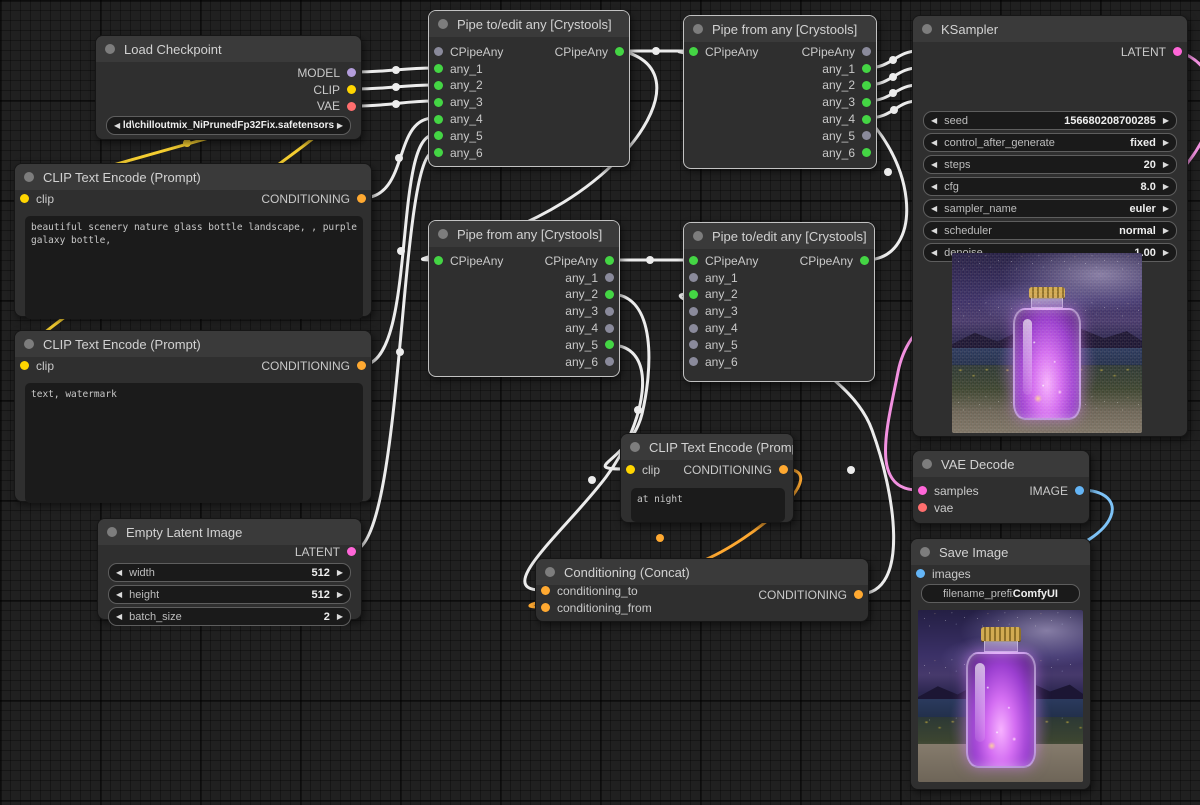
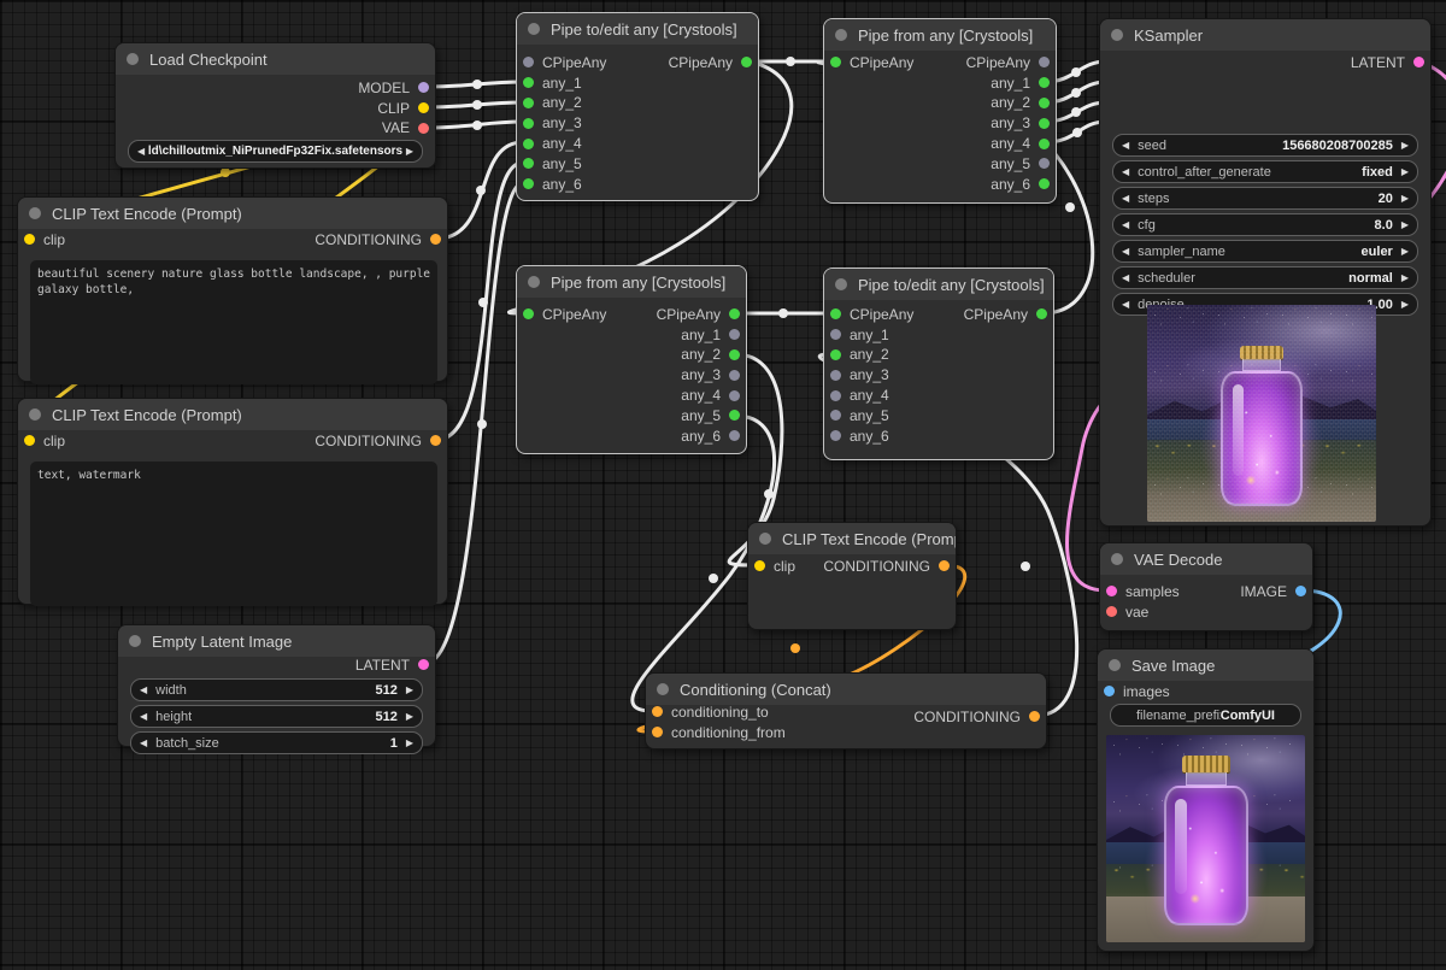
  Load Checkpoint
  MODEL
  CLIP
  VAE
  ◀
  ld\chilloutmix_NiPrunedFp32Fix.safetensors
  ▶
  CLIP Text Encode (Prompt)
  clip
  CONDITIONING
  beautiful scenery nature glass bottle landscape, , purple galaxy bottle,
  CLIP Text Encode (Prompt)
  clip
  CONDITIONING
  text, watermark
  Empty Latent Image
  LATENT
  ◀
  width
  512
  ▶
  ◀
  height
  512
  ▶
  ◀
  batch_size
- 2
+ 1
  ▶
  Pipe to/edit any [Crystools]
  CPipeAny
  any_1
  any_2
  any_3
  any_4
  any_5
  any_6
  CPipeAny
  Pipe from any [Crystools]
  CPipeAny
  CPipeAny
  any_1
  any_2
  any_3
  any_4
  any_5
  any_6
  Pipe from any [Crystools]
  CPipeAny
  CPipeAny
  any_1
  any_2
  any_3
  any_4
  any_5
  any_6
  Pipe to/edit any [Crystools]
  CPipeAny
  any_1
  any_2
  any_3
  any_4
  any_5
  any_6
  CPipeAny
  CLIP Text Encode (Prom
  clip
  CONDITIONING
- at night
  Conditioning (Concat)
  conditioning_to
  conditioning_from
  CONDITIONING
  KSampler
  LATENT
  ◀
  seed
  156680208700285
  ▶
  ◀
  control_after_generate
  fixed
  ▶
  ◀
  steps
  20
  ▶
  ◀
  cfg
  8.0
  ▶
  ◀
  sampler_name
  euler
  ▶
  ◀
  scheduler
  normal
  ▶
  ◀
  .00
  ▶
  VAE Decode
  samples
  vae
  IMAGE
  Save Image
  images
  filename_prefi
  ComfyUI
